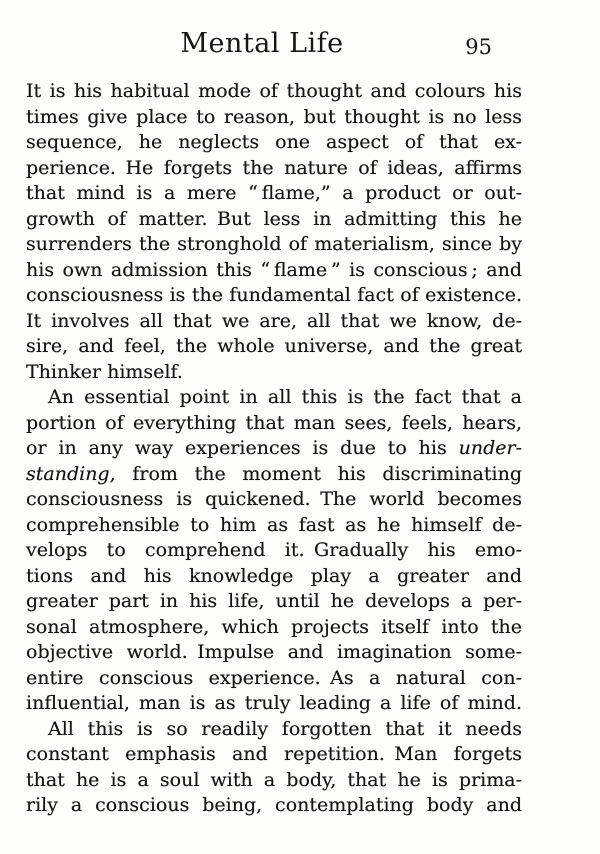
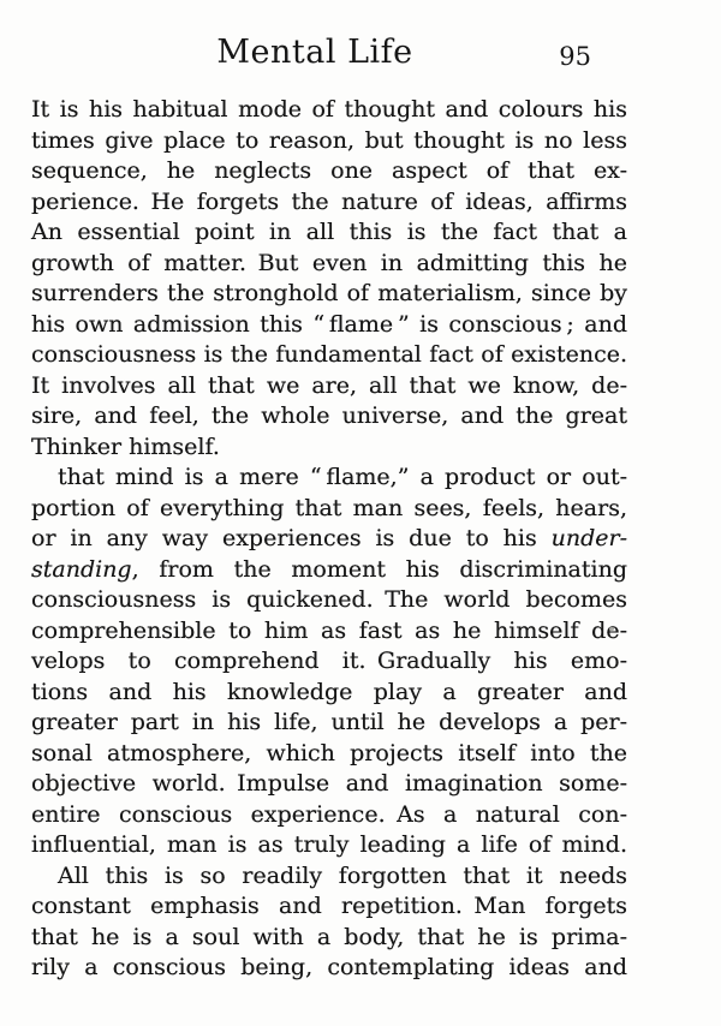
  Mental Life
  95
  It is his habitual mode of thought and colours his
  times give place to reason, but thought is no less
  sequence, he neglects one aspect of that ex-
  perience. He forgets the nature of ideas, affirms
- that mind is a mere “ flame,” a product or out-
+ An essential point in all this is the fact that a
- growth of matter. But less in admitting this he
+ growth of matter. But even in admitting this he
  surrenders the stronghold of materialism, since by
  his own admission this “ flame ” is conscious ; and
  consciousness is the fundamental fact of existence.
  It involves all that we are, all that we know, de-
  sire, and feel, the whole universe, and the great
  Thinker himself.
- An essential point in all this is the fact that a
+ that mind is a mere “ flame,” a product or out-
  portion of everything that man sees, feels, hears,
  or in any way experiences is due to his under-
  standing, from the moment his discriminating
  consciousness is quickened. The world becomes
  comprehensible to him as fast as he himself d-
  velops to comprehend it. Gradually his emo-
  tions and his knowledge play a greater and
  greater part in his life, until he develops a per-
  sonal atmosphere, which projects itself into the
  objective world. Impulse and imagination some-
  entire conscious experience. As a natural con-
  influential, man is as truly leading a life of mind.
  All this is so readily forgotten that it needs
  constant emphasis and repetition. Man forgets
  that he is a soul with a body, that he is prima-
- rily a conscious being, contemplating body and
+ rily a conscious being, contemplating ideas and
